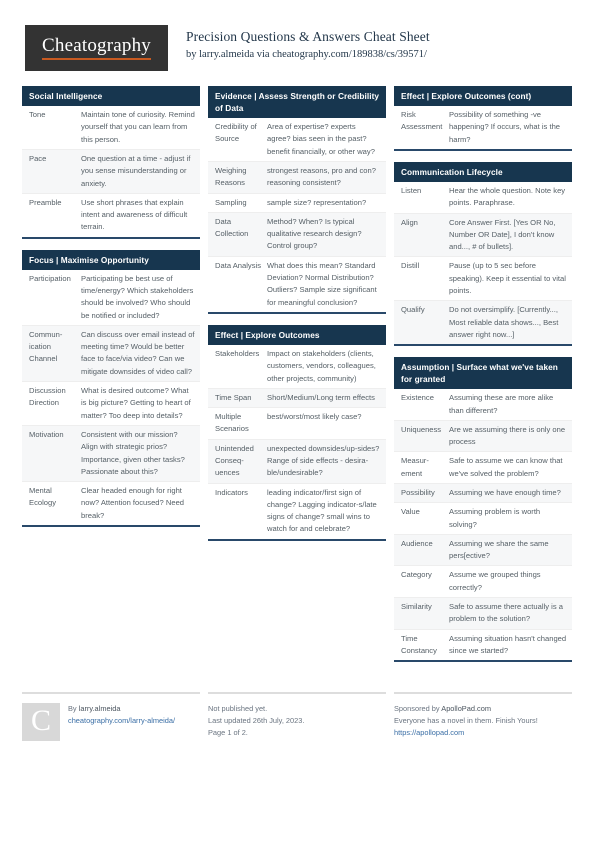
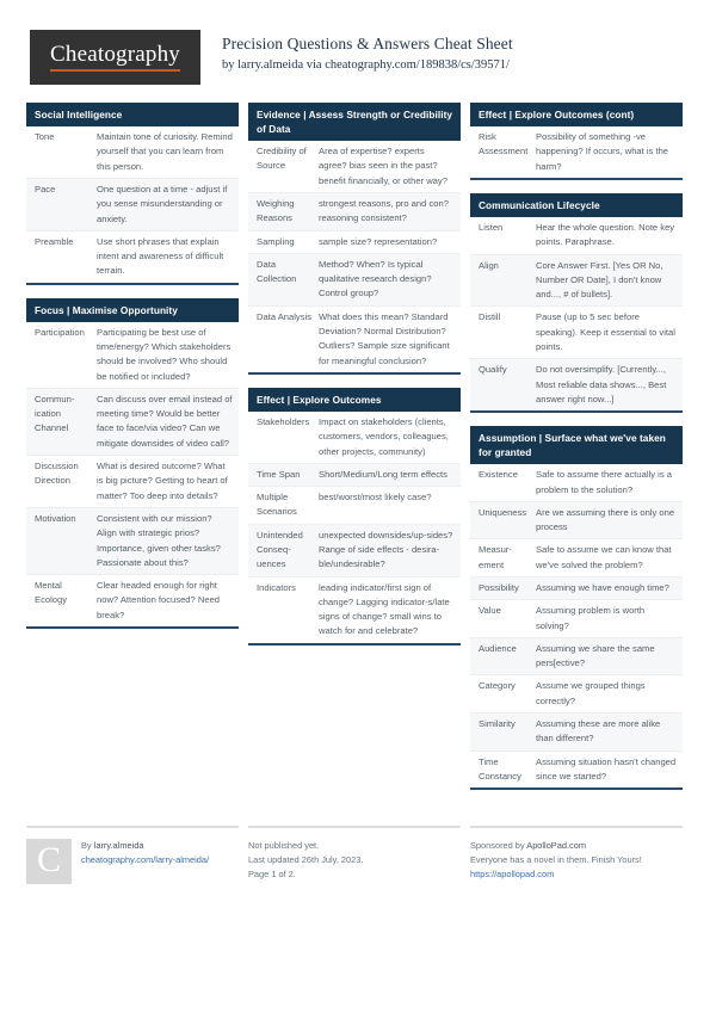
  Cheatography
  Precision Questions & Answers Cheat Sheet
  by larry.almeida via cheatography.com/189838/cs/39571/
  Social Intelligence
  Tone
  Maintain tone of curiosity. Remind yourself that you can learn from this person.
  Pace
  One question at a time - adjust if you sense misunderstanding or anxiety.
  Preamble
  Use short phrases that explain intent and awareness of difficult terrain.
  Focus | Maximise Opportunity
  Partic­ipation
  Participating be best use of time/energy? Which stakeh­olders should be involved? Who should be notified or included?
  Commun­ication Channel
  Can discuss over email instead of meeting time? Would be better face to face/via video? Can we mitigate downsides of video call?
  Discussion Direction
  What is desired outcome? What is big picture? Getting to heart of matter? Too deep into details?
  Motivation
  Consistent with our mission? Align with strategic prios? Importance, given other tasks? Passionate about this?
  Mental Ecology
  Clear headed enough for right now? Attention focused? Need break?
  Evidence | Assess Strength or Credibility of Data
  Credib­ility of Source
  Area of expertise? experts agree? bias seen in the past? benefit financially, or other way?
  Weighing Reasons
  strongest reasons, pro and con? reasoning consistent?
  Sampling
  sample size? representation?
  Data Collection
  Method? When? Is typical qualitative research design? Control group?
  Data Analysis
  What does this mean? Standard Deviation? Normal Distribution? Outliers? Sample size significant for meaningful conclusion?
  Effect | Explore Outcomes
  Stakeh­olders
  Impact on stakeholders (clients, customers, vendors, colleagues, other projects, community)
  Time Span
  Short/Medium/Long term effects
  Multiple Scenarios
  best/worst/most likely case?
  Unintended Conseq­uences
  unexpected downsides/up-sides? Range of side effects - desira­ble/u­nde­sir­able?
  Indicators
  leading indicator/first sign of change? Lagging indicator-s/late signs of change? small wins to watch for and celebrate?
  Effect | Explore Outcomes (cont)
  Risk Assessment
  Possibility of something -ve happening? If occurs, what is the harm?
  Communication Lifecycle
  Listen
  Hear the whole question. Note key points. Paraphrase.
  Align
  Core Answer First. [Yes OR No, Number OR Date], I don't know and..., # of bullets].
  Distill
  Pause (up to 5 sec before speaking). Keep it essential to vital points.
  Qualify
  Do not oversimplify. [Currently..., Most reliable data shows..., Best answer right now...]
  Assumption | Surface what we've taken for granted
  Existence
- Assuming these are more alike than different?
+ Safe to assume there actually is a problem to the solution?
  Uniqueness
  Are we assuming there is only one process
  Measur­ement
  Safe to assume we can know that we've solved the problem?
  Possibility
  Assuming we have enough time?
  Value
  Assuming problem is worth solving?
  Audience
  Assuming we share the same pers[ective?
  Category
  Assume we grouped things correctly?
  Similarity
- Safe to assume there actually is a problem to the solution?
+ Assuming these are more alike than different?
  Time Constancy
  Assuming situation hasn't changed since we started?
  C
  By larry.almeida
  cheatography.com/larry-almeida/
  Not published yet.
  Last updated 26th July, 2023.
  Page 1 of 2.
  Sponsored by ApolloPad.com
  Everyone has a novel in them. Finish Yours!
  https://apollopad.com
